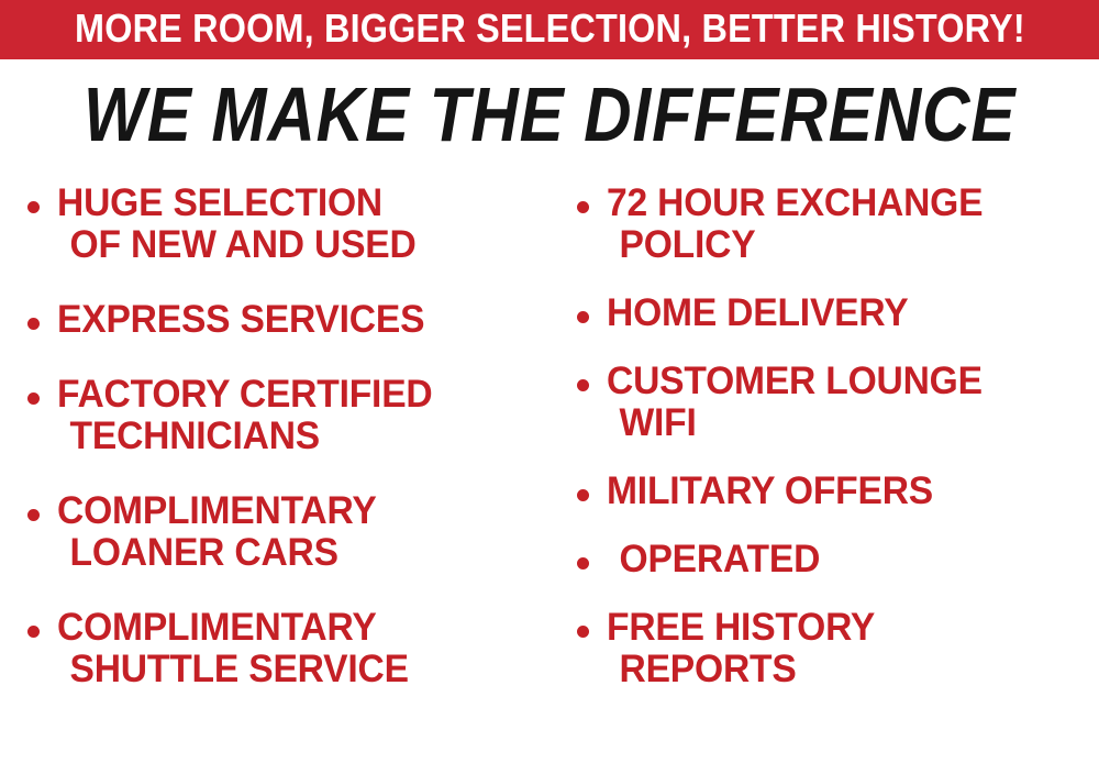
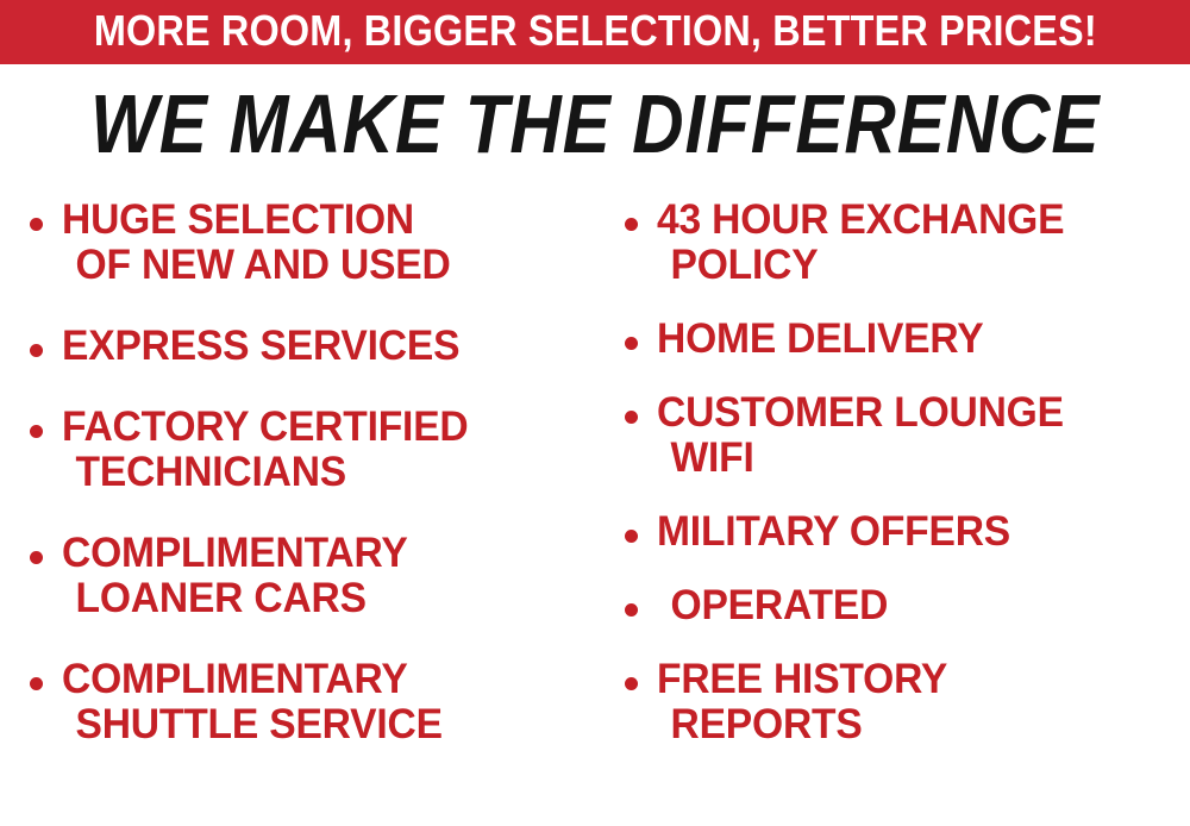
- MORE ROOM, BIGGER SELECTION, BETTER HISTORY!
+ MORE ROOM, BIGGER SELECTION, BETTER PRICES!
  WE MAKE THE DIFFERENCE
  HUGE SELECTION
  OF NEW AND USED
  EXPRESS SERVICES
  FACTORY CERTIFIED
  TECHNICIANS
  COMPLIMENTARY
  LOANER CARS
  COMPLIMENTARY
  SHUTTLE SERVICE
- 72 HOUR EXCHANGE
+ 43 HOUR EXCHANGE
  POLICY
  HOME DELIVERY
  CUSTOMER LOUNGE
  WIFI
  MILITARY OFFERS
  OPERATED
  FREE HISTORY
  REPORTS
